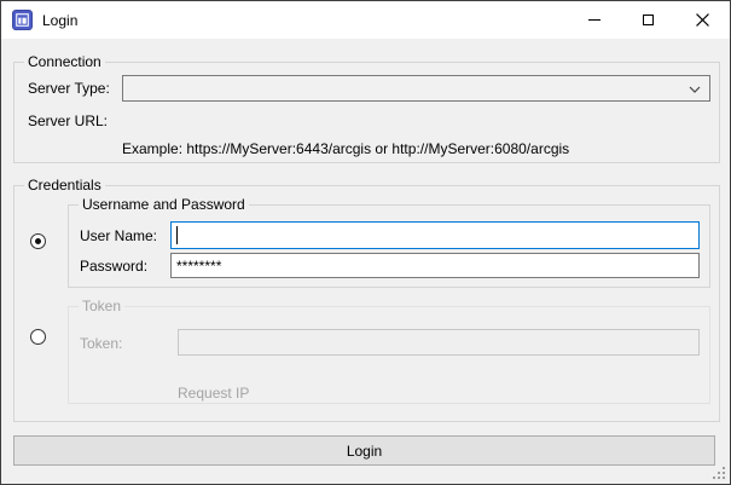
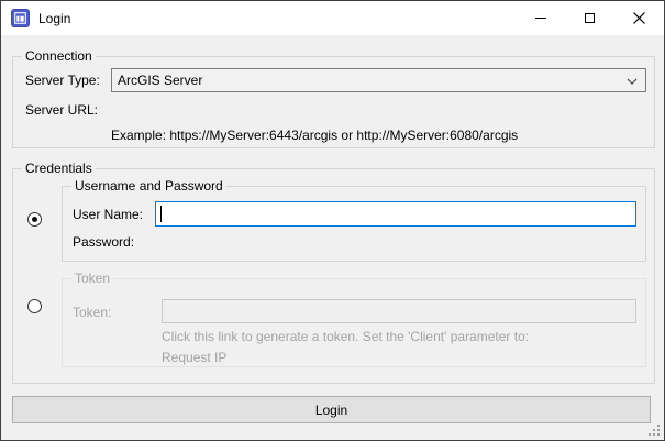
  Login
  Connection
  Server Type:
+ ArcGIS Server
  Server URL:
  Example: https://MyServer:6443/arcgis or http://MyServer:6080/arcgis
  Credentials
  Username and Password
  User Name:
  Password:
- ********
  Token
  Token:
+ Click this link to generate a token. Set the 'Client' parameter to:
  Request IP
  Login
